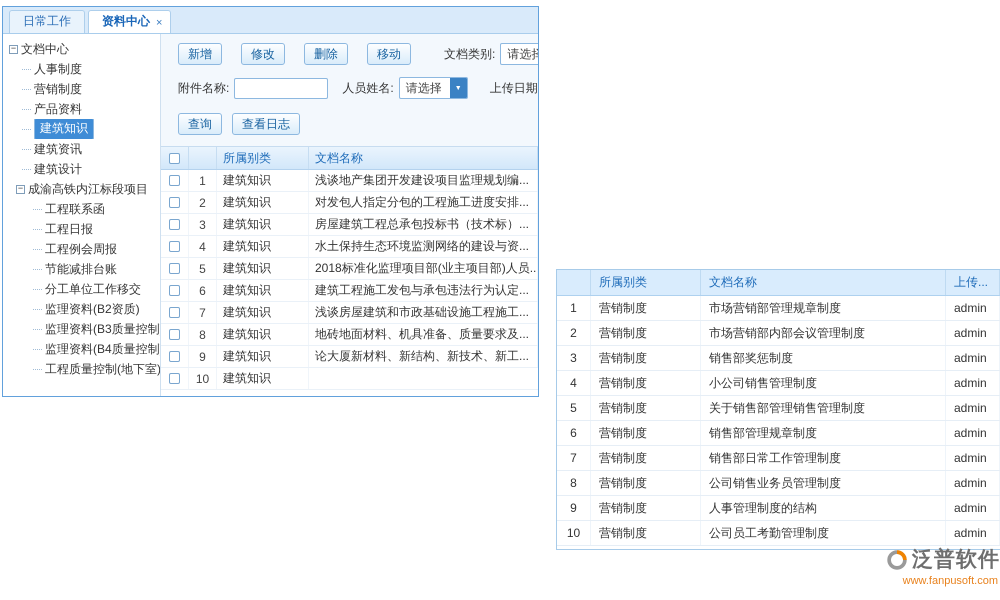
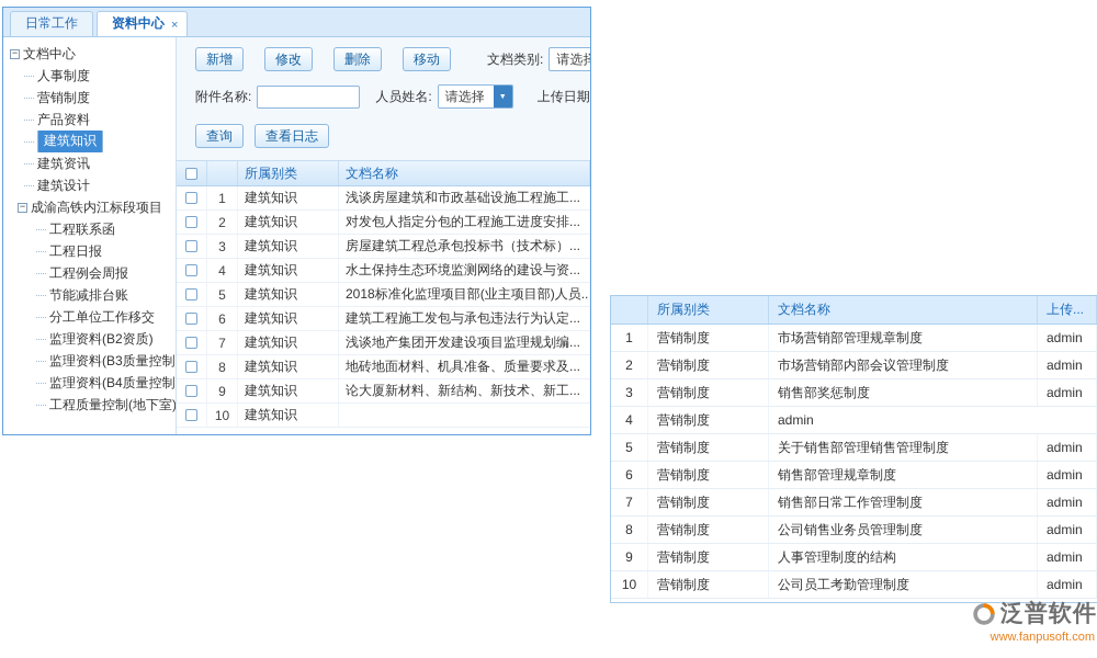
  日常工作
  资料中心
  文档中心
  人事制度
  营销制度
  产品资料
  建筑知识
  建筑资讯
  建筑设计
  成渝高铁内江标段项目
  工程联系函
  工程日报
  工程例会周报
  节能减排台账
  分工单位工作移交
  监理资料(B2资质)
  监理资料(B3质量控制
  监理资料(B4质量控制
  工程质量控制(地下室)
  新增
  修改
  删除
  移动
  文档类别:
  请选择
  附件名称:
  人员姓名:
  请选择
  上传日期
  查询
  查看日志
  所属别类
  文档名称
  1
  建筑知识
- 浅谈地产集团开发建设项目监理规划编...
+ 浅谈房屋建筑和市政基础设施工程施工...
  2
  建筑知识
  对发包人指定分包的工程施工进度安排...
  3
  建筑知识
  房屋建筑工程总承包投标书（技术标）...
  4
  建筑知识
  水土保持生态环境监测网络的建设与资...
  5
  建筑知识
  2018标准化监理项目部(业主项目部)人员..
  6
  建筑知识
  建筑工程施工发包与承包违法行为认定...
  7
  建筑知识
- 浅谈房屋建筑和市政基础设施工程施工...
+ 浅谈地产集团开发建设项目监理规划编...
  8
  建筑知识
  地砖地面材料、机具准备、质量要求及...
  9
  建筑知识
  论大厦新材料、新结构、新技术、新工...
  10
  建筑知识
  所属别类
  文档名称
  上传...
  1
  营销制度
  市场营销部管理规章制度
  admin
  2
  营销制度
  市场营销部内部会议管理制度
  admin
  3
  营销制度
  销售部奖惩制度
  admin
  4
  营销制度
- 小公司销售管理制度
  admin
  5
  营销制度
  关于销售部管理销售管理制度
  admin
  6
  营销制度
  销售部管理规章制度
  admin
  7
  营销制度
  销售部日常工作管理制度
  admin
  8
  营销制度
  公司销售业务员管理制度
  admin
  9
  营销制度
  人事管理制度的结构
  admin
  10
  营销制度
  公司员工考勤管理制度
  admin
  泛普软件
  www.fanpusoft.com
